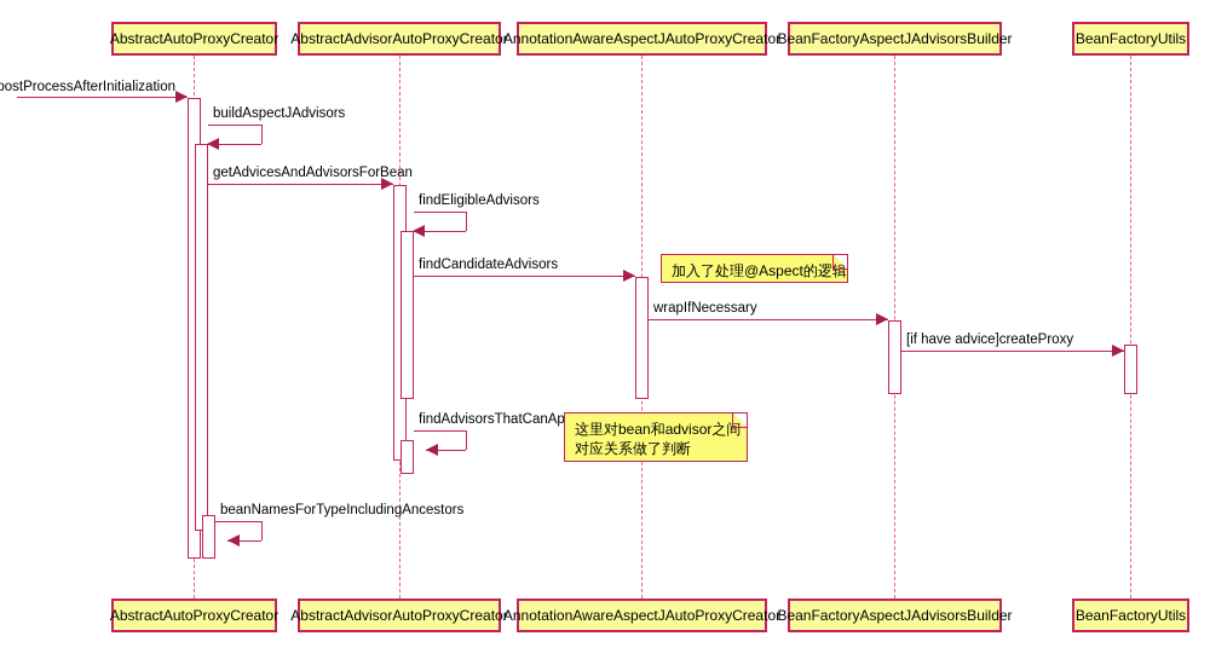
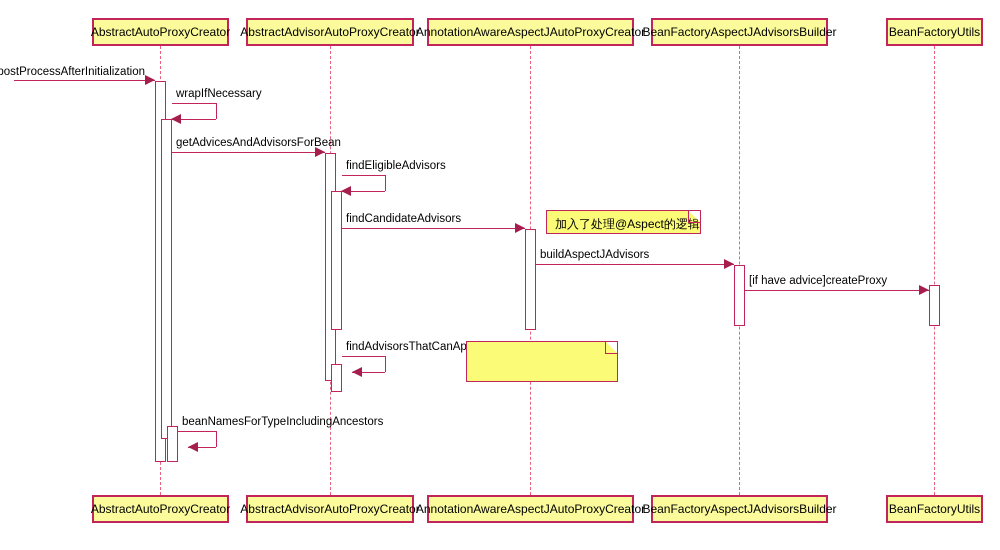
  postProcessAfterInitialization
- buildAspectJAdvisors
+ wrapIfNecessary
  getAdvicesAndAdvisorsForBean
  findEligibleAdvisors
  findCandidateAdvisors
- wrapIfNecessary
+ buildAspectJAdvisors
  [if have advice]createProxy
  findAdvisorsThatCanAp
  beanNamesForTypeIncludingAncestors
  加入了处理@Aspect的逻辑
- 这里对bean和advisor之间
- 对应关系做了判断
  AbstractAutoProxyCreator
  AbstractAdvisorAutoProxyCreator
  AnnotationAwareAspectJAutoProxyCreator
  BeanFactoryAspectJAdvisorsBuilder
  BeanFactoryUtils
  AbstractAutoProxyCreator
  AbstractAdvisorAutoProxyCreator
  AnnotationAwareAspectJAutoProxyCreator
  BeanFactoryAspectJAdvisorsBuilder
  BeanFactoryUtils
